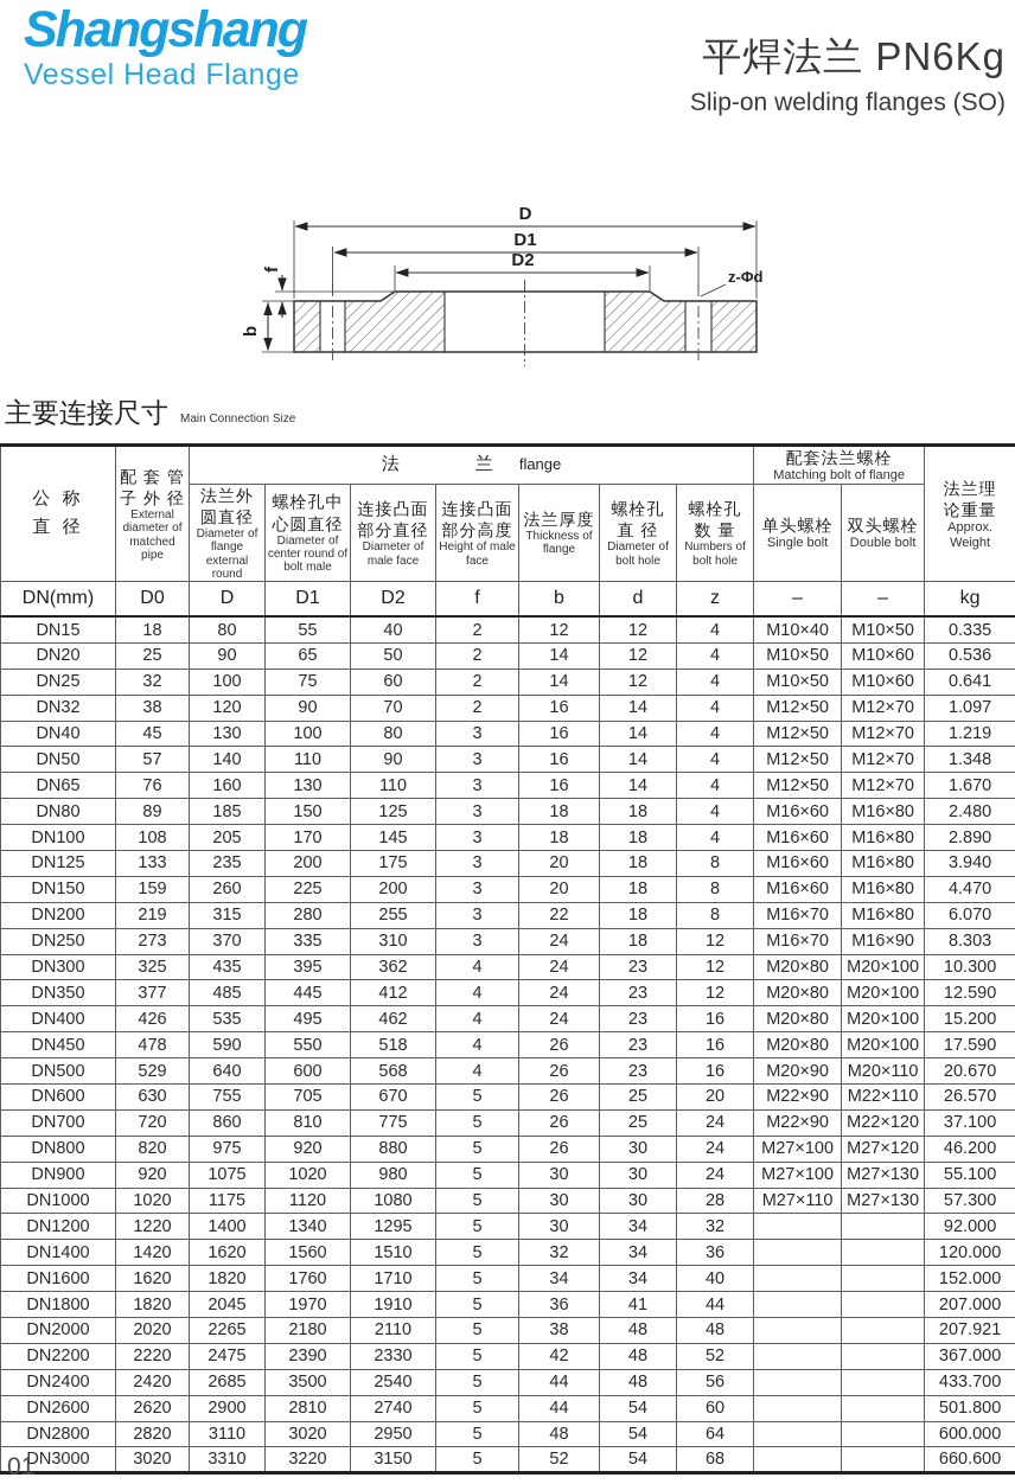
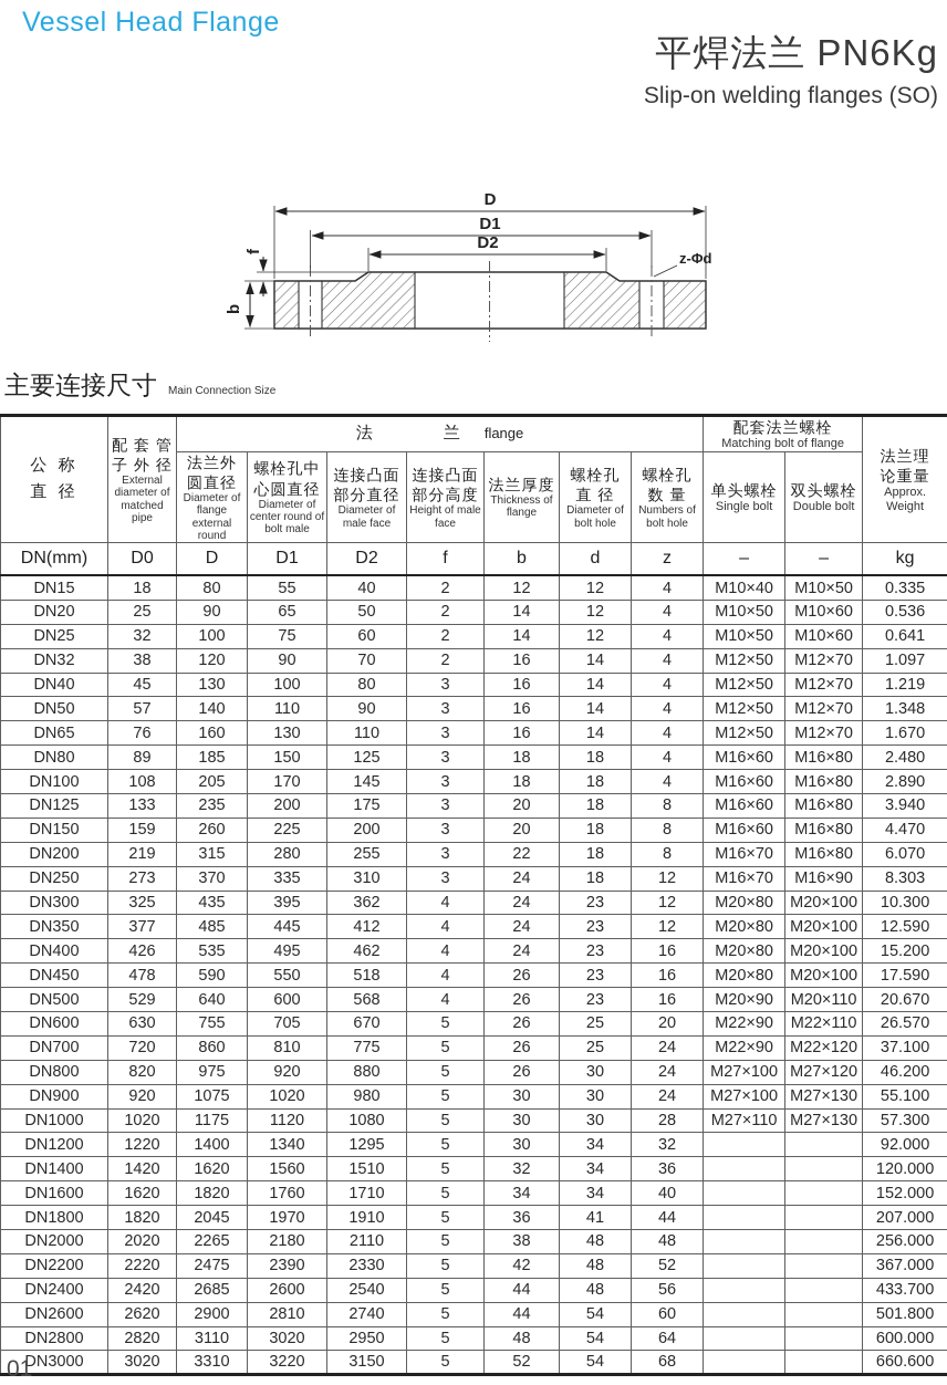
- Shangshang
  Vessel Head Flange
  平焊法兰 PN6Kg
  Slip-on welding flanges (SO)
  D
  D1
  D2
  z-Φd
  主要连接尺寸 Main Connection Size
  公 称 直 径	配 套 管 子 外 径 External diameter of matched pipe	法 兰 flange	配套法兰螺栓 Matching bolt of flange	法兰理 论重量 Approx. Weight
  法兰外 圆直径 Diameter of flange external round	螺栓孔中 心圆直径 Diameter of center round of bolt male	连接凸面 部分直径 Diameter of male face	连接凸面 部分高度 Height of male face	法兰厚度 Thickness of flange	螺栓孔 直 径 Diameter of bolt hole	螺栓孔 数 量 Numbers of bolt hole	单头螺栓 Single bolt	双头螺栓 Double bolt
  DN(mm)	D0	D	D1	D2	f	b	d	z	–	–	kg
  DN15	18	80	55	40	2	12	12	4	M10×40	M10×50	0.335
  DN20	25	90	65	50	2	14	12	4	M10×50	M10×60	0.536
  DN25	32	100	75	60	2	14	12	4	M10×50	M10×60	0.641
  DN32	38	120	90	70	2	16	14	4	M12×50	M12×70	1.097
  DN40	45	130	100	80	3	16	14	4	M12×50	M12×70	1.219
  DN50	57	140	110	90	3	16	14	4	M12×50	M12×70	1.348
  DN65	76	160	130	110	3	16	14	4	M12×50	M12×70	1.670
  DN80	89	185	150	125	3	18	18	4	M16×60	M16×80	2.480
  DN100	108	205	170	145	3	18	18	4	M16×60	M16×80	2.890
  DN125	133	235	200	175	3	20	18	8	M16×60	M16×80	3.940
  DN150	159	260	225	200	3	20	18	8	M16×60	M16×80	4.470
  DN200	219	315	280	255	3	22	18	8	M16×70	M16×80	6.070
  DN250	273	370	335	310	3	24	18	12	M16×70	M16×90	8.303
  DN300	325	435	395	362	4	24	23	12	M20×80	M20×100	10.300
  DN350	377	485	445	412	4	24	23	12	M20×80	M20×100	12.590
  DN400	426	535	495	462	4	24	23	16	M20×80	M20×100	15.200
  DN450	478	590	550	518	4	26	23	16	M20×80	M20×100	17.590
  DN500	529	640	600	568	4	26	23	16	M20×90	M20×110	20.670
  DN600	630	755	705	670	5	26	25	20	M22×90	M22×110	26.570
  DN700	720	860	810	775	5	26	25	24	M22×90	M22×120	37.100
  DN800	820	975	920	880	5	26	30	24	M27×100	M27×120	46.200
  DN900	920	1075	1020	980	5	30	30	24	M27×100	M27×130	55.100
  DN1000	1020	1175	1120	1080	5	30	30	28	M27×110	M27×130	57.300
  DN1200	1220	1400	1340	1295	5	30	34	32			92.000
  DN1400	1420	1620	1560	1510	5	32	34	36			120.000
  DN1600	1620	1820	1760	1710	5	34	34	40			152.000
  DN1800	1820	2045	1970	1910	5	36	41	44			207.000
- DN2000	2020	2265	2180	2110	5	38	48	48			207.921
+ DN2000	2020	2265	2180	2110	5	38	48	48			256.000
  DN2200	2220	2475	2390	2330	5	42	48	52			367.000
- DN2400	2420	2685	3500	2540	5	44	48	56			433.700
+ DN2400	2420	2685	2600	2540	5	44	48	56			433.700
  DN2600	2620	2900	2810	2740	5	44	54	60			501.800
  DN2800	2820	3110	3020	2950	5	48	54	64			600.000
  DN3000	3020	3310	3220	3150	5	52	54	68			660.600
  01
